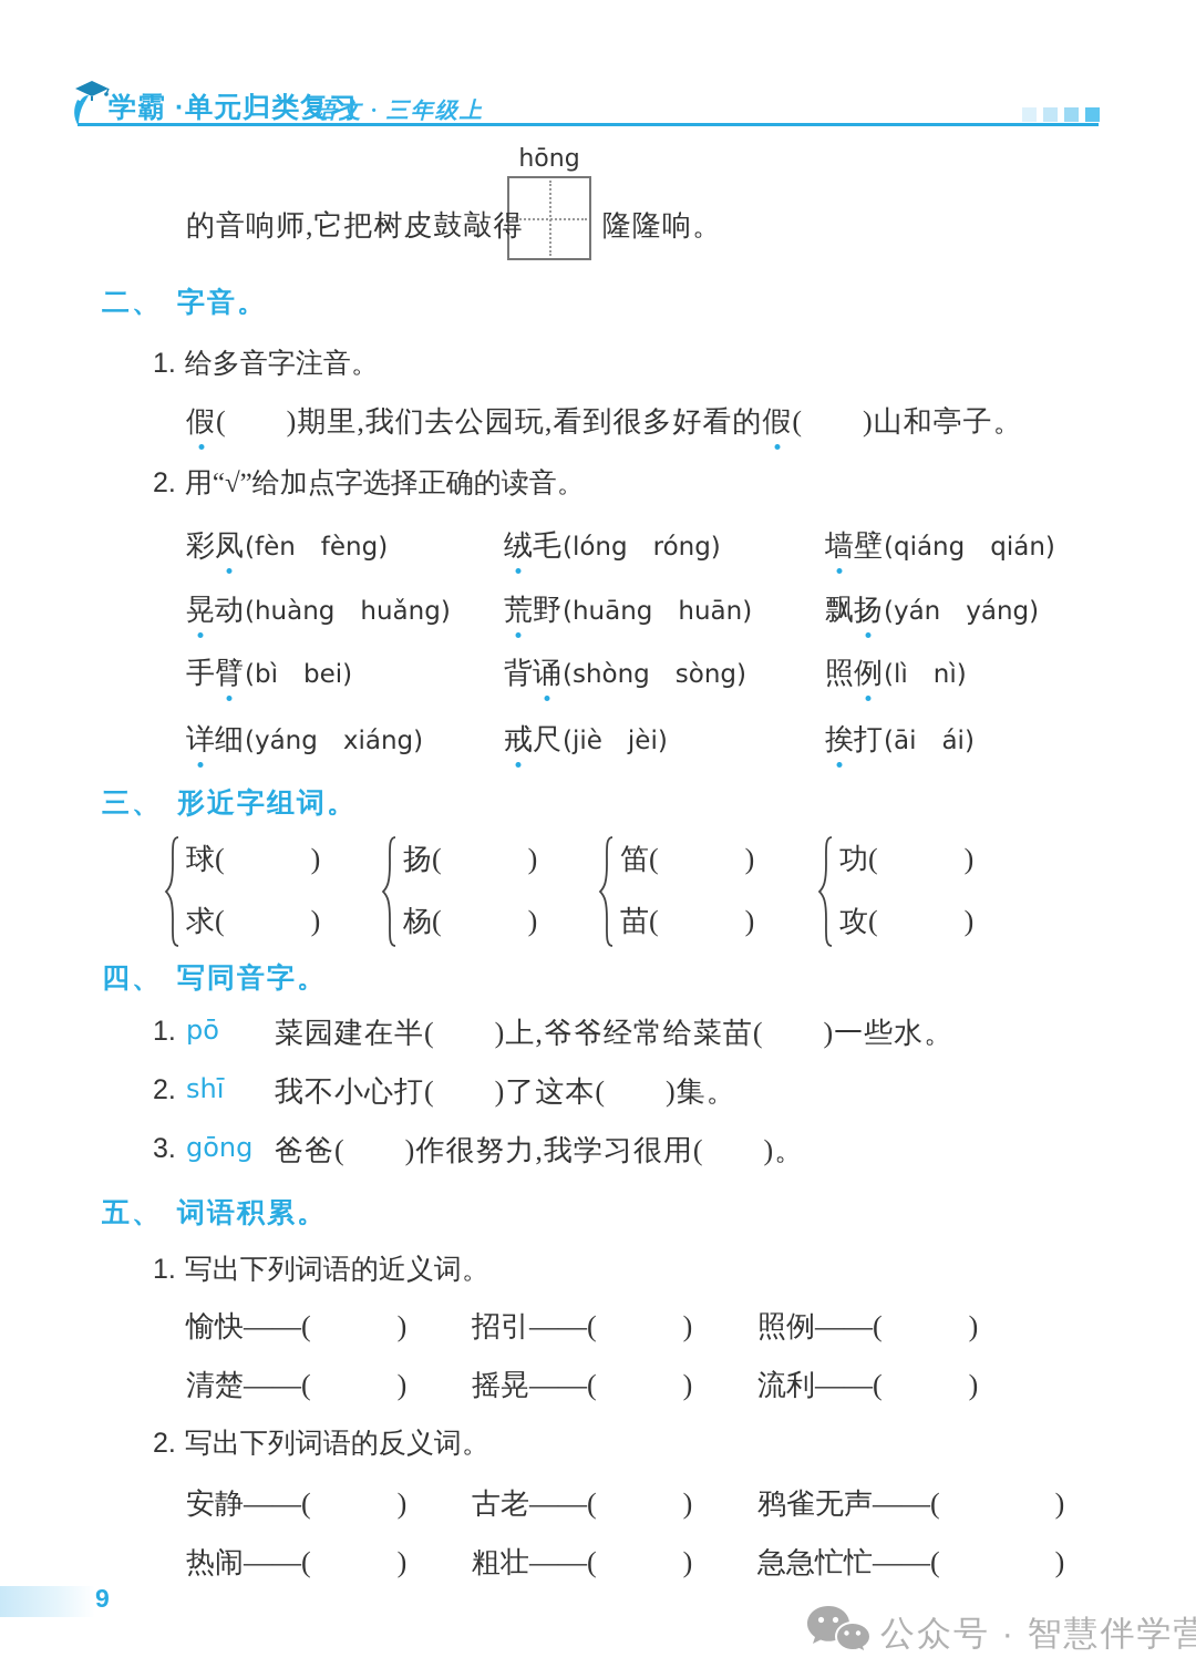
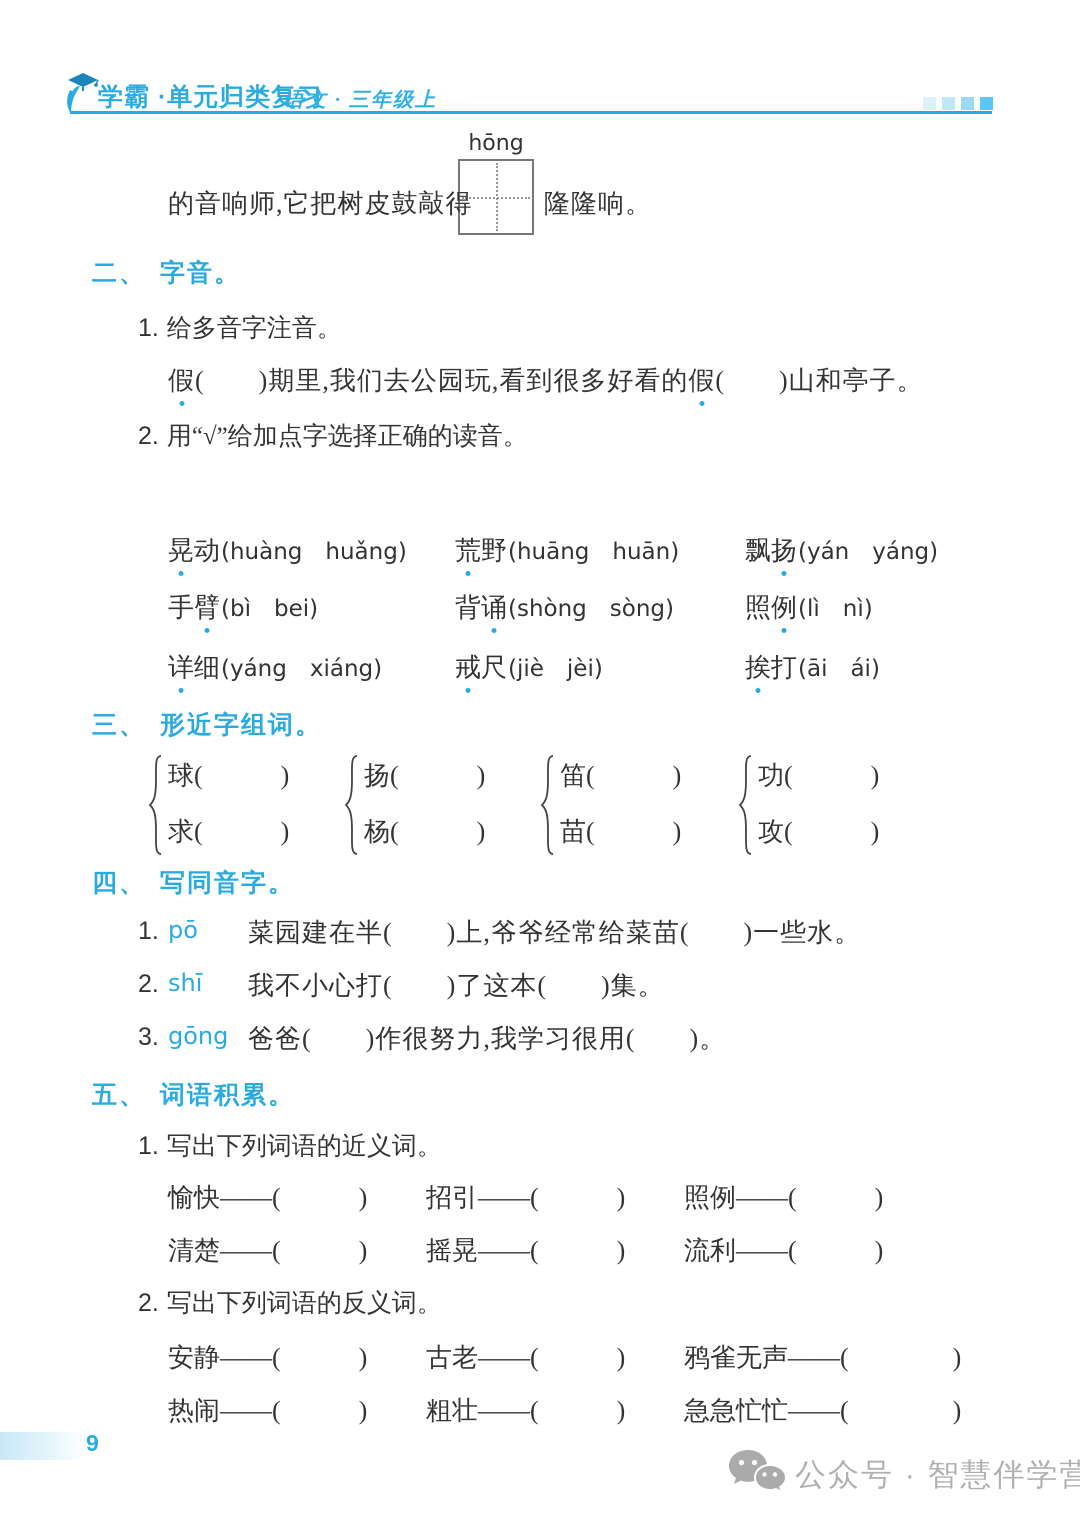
  学霸 ·单元归类复习
  语文 · 三年级上
  hōng
  的音响师,它把树皮鼓敲得
  隆隆响。
  二、 字音。
  1. 给多音字注音。
  假( )期里,我们去公园玩,看到很多好看的假( )山和亭子。
  2. 用“√”给加点字选择正确的读音。
- 彩凤(fèn fèng)
- 绒毛(lóng róng)
- 墙壁(qiáng qián)
  晃动(huàng huǎng)
  荒野(huāng huān)
  飘扬(yán yáng)
  手臂(bì bei)
  背诵(shòng sòng)
  照例(lì nì)
  详细(yáng xiáng)
  戒尺(jiè jèi)
  挨打(āi ái)
  三、 形近字组词。
  球( )
  求( )
  扬( )
  杨( )
  笛( )
  苗( )
  功( )
  攻( )
  四、 写同音字。
  1.
  pō
  菜园建在半( )上,爷爷经常给菜苗( )一些水。
  2.
  shī
  我不小心打( )了这本( )集。
  3.
  gōng
  爸爸( )作很努力,我学习很用( )。
  五、 词语积累。
  1. 写出下列词语的近义词。
  愉快——( )
  招引——( )
  照例——( )
  清楚——( )
  摇晃——( )
  流利——( )
  2. 写出下列词语的反义词。
  安静——( )
  古老——( )
  鸦雀无声——( )
  热闹——( )
  粗壮——( )
  急急忙忙——( )
  9
  公众号 · 智慧伴学营
